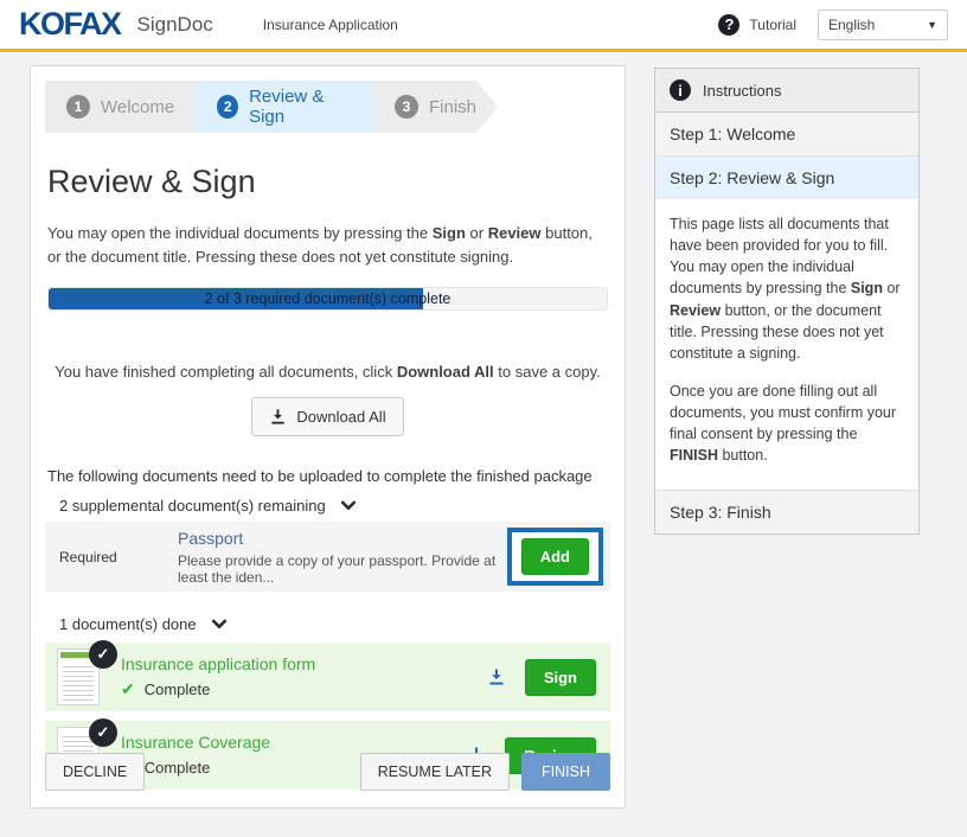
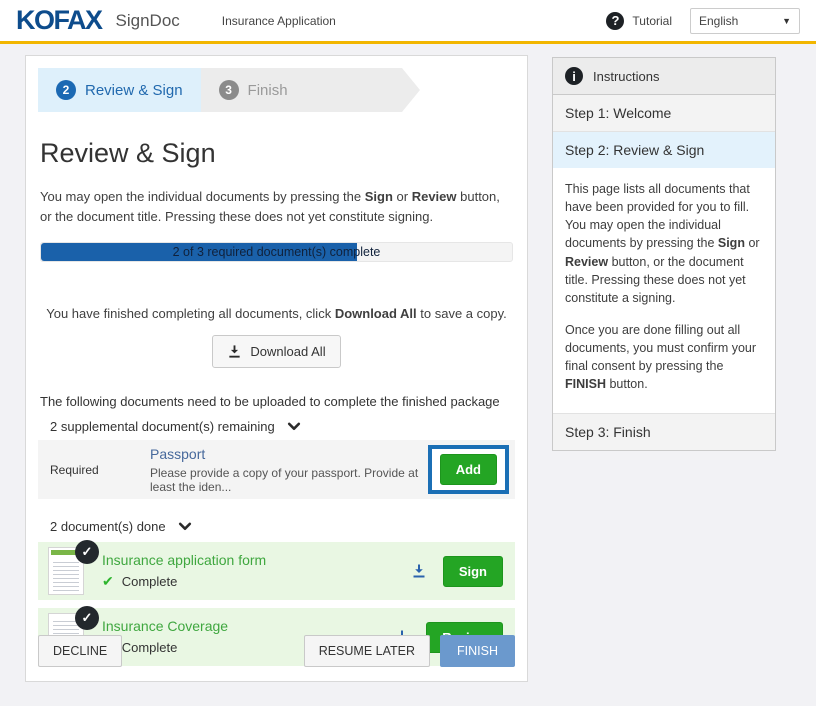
  KOFAX
  SignDoc
  Insurance Application
  ?
  Tutorial
  English
  ▼
- 1
- Welcome
  2
  Review & Sign
  3
  Finish
  Review & Sign
  You may open the individual documents by pressing the Sign or Review button, or the document title. Pressing these does not yet constitute signing.
  2 of 3 required document(s) complete
  You have finished completing all documents, click Download All to save a copy.
  Download All
  The following documents need to be uploaded to complete the finished package
  2 supplemental document(s) remaining
  Required
  Passport
  Please provide a copy of your passport. Provide at least the iden...
  Add
- 1 document(s) done
+ 2 document(s) done
  ✓
  Insurance application form
  ✔
  Complete
  Sign
  ✓
  Insurance Coverage
  Complete
  DECLINE
  RESUME LATER
  FINISH
  i
  Instructions
  Step 1: Welcome
  Step 2: Review & Sign
  This page lists all documents that have been provided for you to fill. You may open the individual documents by pressing the Sign or Review button, or the document title. Pressing these does not yet constitute a signing.
  Once you are done filling out all documents, you must confirm your final consent by pressing the FINISH button.
  Step 3: Finish
